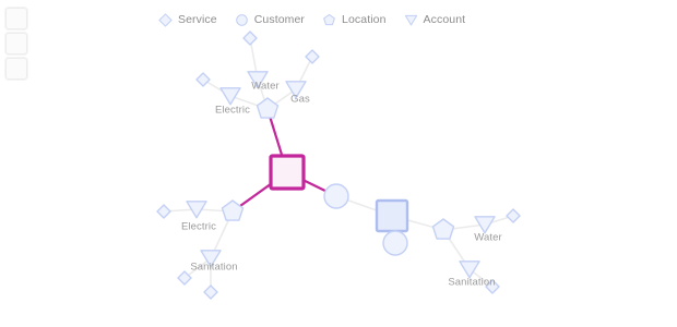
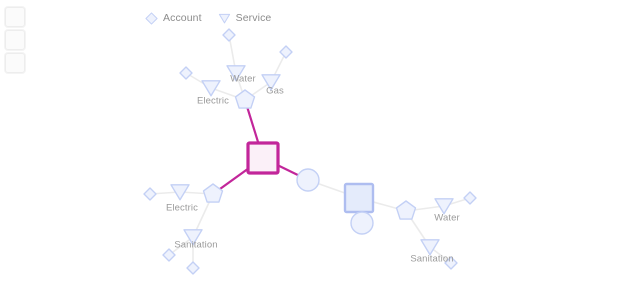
- Service
+ Account
- Customer
- Location
- Account
+ Service
  Water
  Gas
  Electric
  Electric
  Sanitation
  Water
  Sanitation
